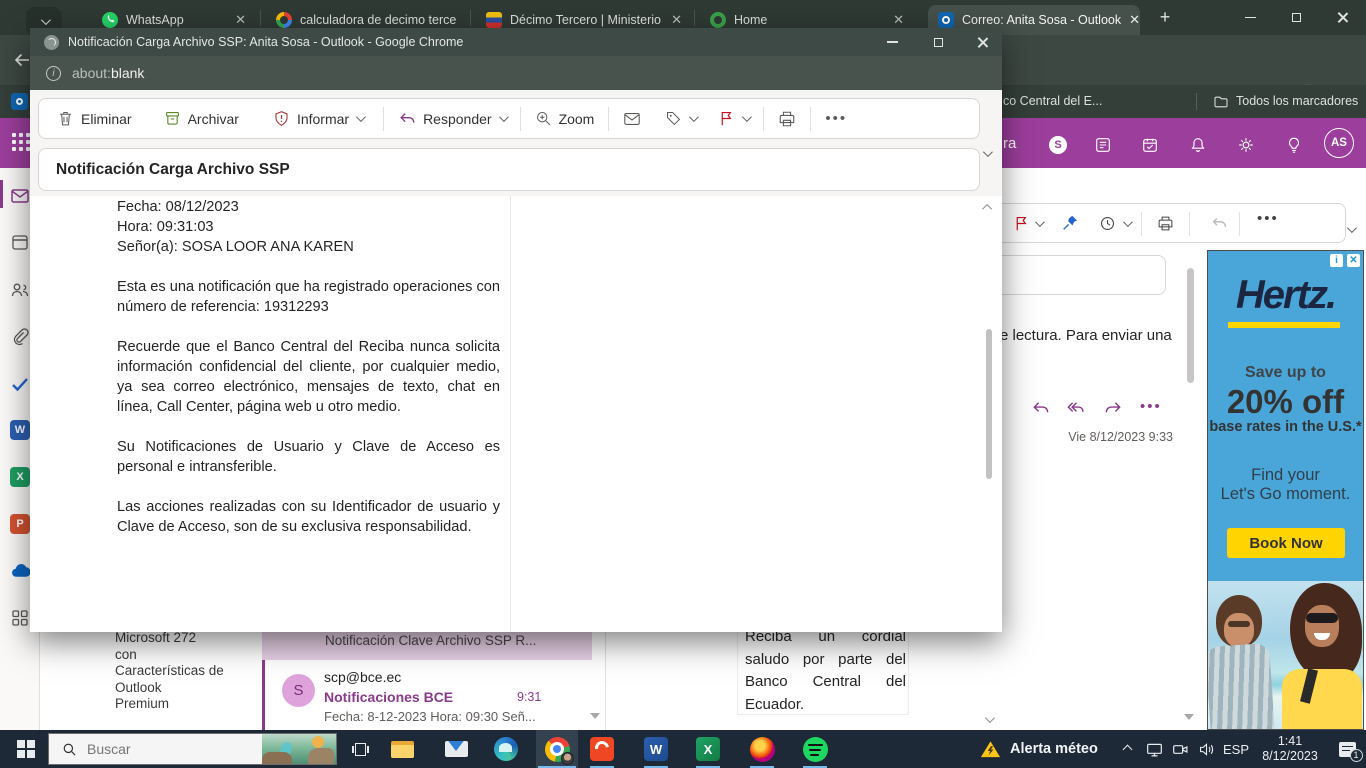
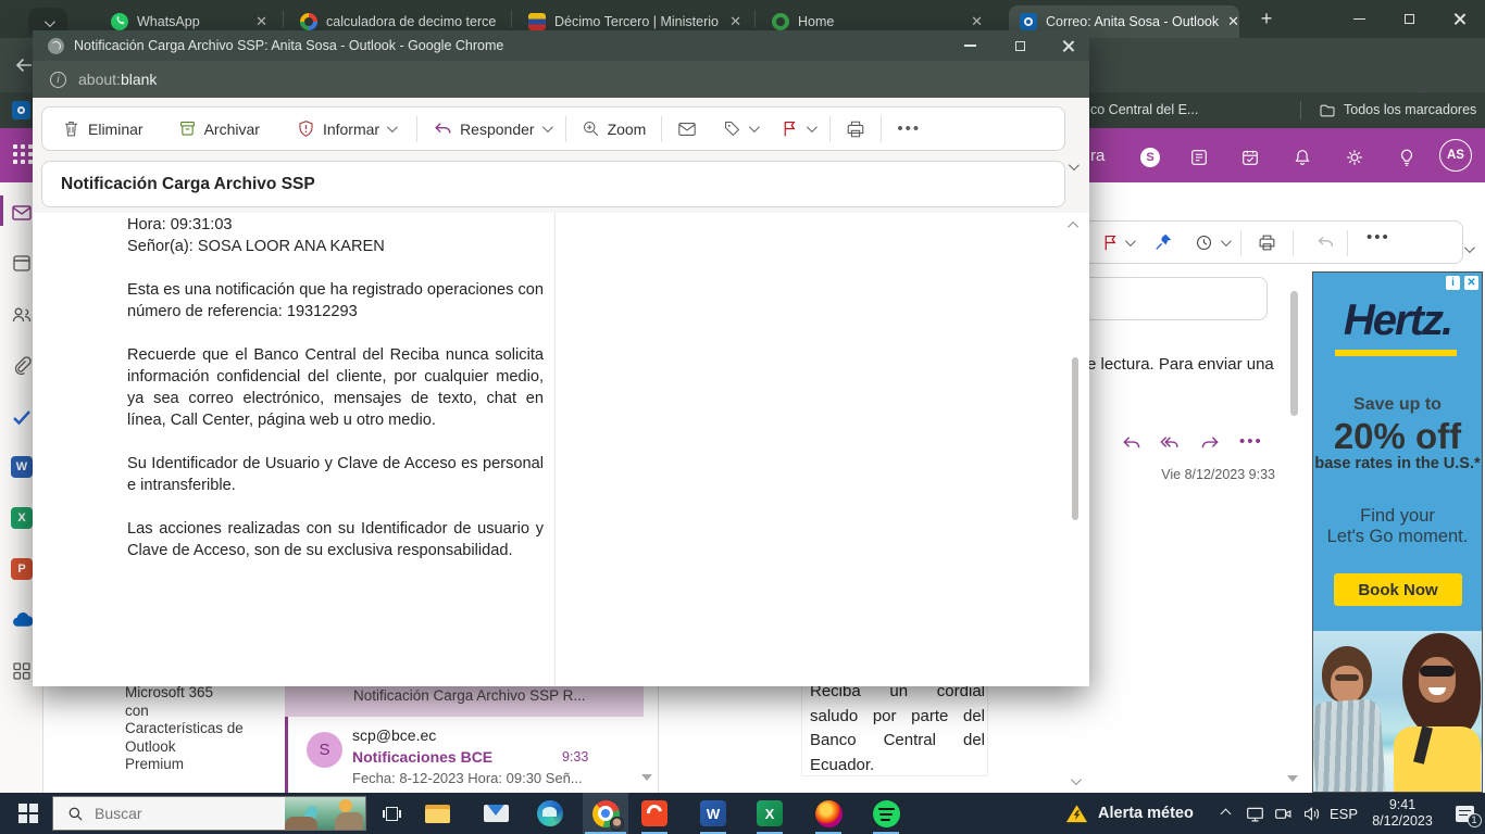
  WhatsApp
  ✕
  calculadora de decimo terce
  Décimo Tercero | Ministerio
  ✕
  Home
  ✕
  Correo: Anita Sosa - Outlook
  ✕
  +
  co Central del E...
  Todos los marcadores
  ra
  S
  AS
  W
  X
  P
- Microsoft 272
+ Microsoft 365
  con
  Características de
  Outlook
  Premium
- Notificación Clave Archivo SSP R...
+ Notificación Carga Archivo SSP R...
  S
  scp@bce.ec
  Notificaciones BCE
- 9:31
+ 9:33
  Fecha: 8-12-2023 Hora: 09:30 Señ...
  Reciba un cordial saludo por parte del Banco Central del Ecuador.
  •••
  e lectura. Para enviar una
  •••
  Vie 8/12/2023 9:33
  i
  ✕
  Hertz.
  Save up to
  20% off
  base rates in the U.S.*
  Find your
  Let's Go moment.
  Book Now
  Notificación Carga Archivo SSP: Anita Sosa - Outlook - Google Chrome
  i
  about:
  blank
  Eliminar
  Archivar
  Informar
  Responder
  Zoom
  •••
  Notificación Carga Archivo SSP
- Fecha: 08/12/2023
  Hora: 09:31:03
  Señor(a): SOSA LOOR ANA KAREN
  Esta es una notificación que ha registrado operaciones con número de referencia: 19312293
  Recuerde que el Banco Central del Reciba nunca solicita información confidencial del cliente, por cualquier medio, ya sea correo electrónico, mensajes de texto, chat en línea, Call Center, página web u otro medio.
- Su Notificaciones de Usuario y Clave de Acceso es personal e intransferible.
+ Su Identificador de Usuario y Clave de Acceso es personal e intransferible.
  Las acciones realizadas con su Identificador de usuario y Clave de Acceso, son de su exclusiva responsabilidad.
  Buscar
  W
  X
  Alerta méteo
  ESP
- 1:41
+ 9:41
  8/12/2023
  1
